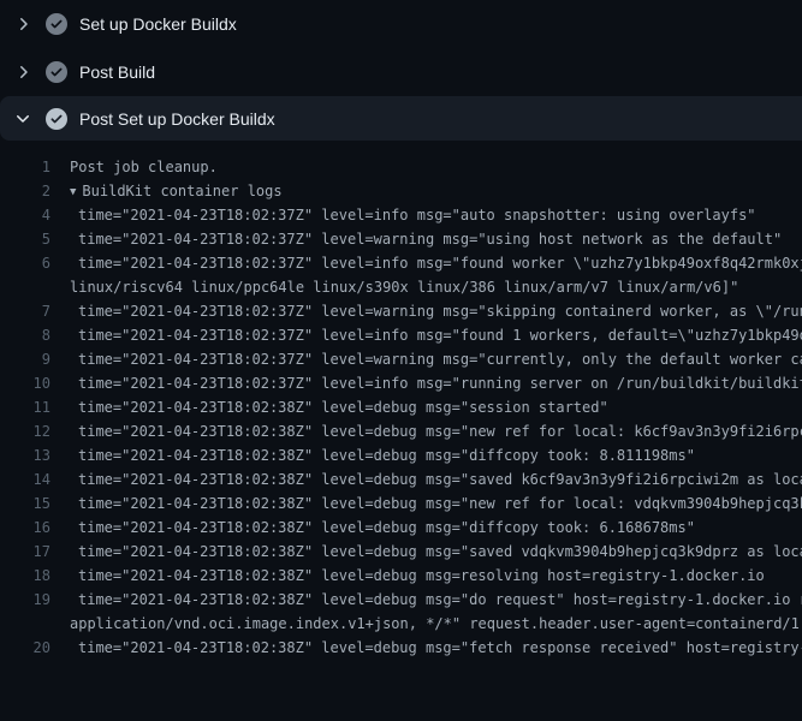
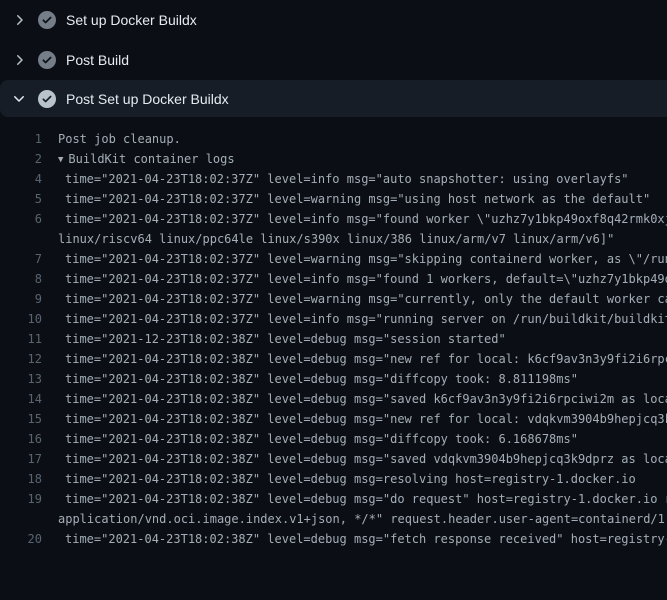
  Set up Docker Buildx
  Post Build
  Post Set up Docker Buildx
  1
  Post job cleanup.
  2
  ▼ BuildKit container logs
  4
  time="2021-04-23T18:02:37Z" level=info msg="auto snapshotter: using overlayfs"
  5
  time="2021-04-23T18:02:37Z" level=warning msg="using host network as the default"
  6
  time="2021-04-23T18:02:37Z" level=info msg="found worker \"uzhz7y1bkp49oxf8q42rmk0x
  linux/riscv64 linux/ppc64le linux/s390x linux/386 linux/arm/v7 linux/arm/v6]"
  7
  time="2021-04-23T18:02:37Z" level=warning msg="skipping containerd worker, as \"/ru
  8
  time="2021-04-23T18:02:37Z" level=info msg="found 1 workers, default=\"uzhz7y1bkp49
  9
  time="2021-04-23T18:02:37Z" level=warning msg="currently, only the default worker c
  10
  time="2021-04-23T18:02:37Z" level=info msg="running server on /run/buildkit/buildki
  11
- time="2021-04-23T18:02:38Z" level=debug msg="session started"
+ time="2021-12-23T18:02:38Z" level=debug msg="session started"
  12
  time="2021-04-23T18:02:38Z" level=debug msg="new ref for local: k6cf9av3n3y9fi2i6rp
  13
  time="2021-04-23T18:02:38Z" level=debug msg="diffcopy took: 8.811198ms"
  14
  time="2021-04-23T18:02:38Z" level=debug msg="saved k6cf9av3n3y9fi2i6rpciwi2m as loc
  15
  time="2021-04-23T18:02:38Z" level=debug msg="new ref for local: vdqkvm3904b9hepjcq3
  16
  time="2021-04-23T18:02:38Z" level=debug msg="diffcopy took: 6.168678ms"
  17
  time="2021-04-23T18:02:38Z" level=debug msg="saved vdqkvm3904b9hepjcq3k9dprz as loc
  18
  time="2021-04-23T18:02:38Z" level=debug msg=resolving host=registry-1.docker.io
  19
  time="2021-04-23T18:02:38Z" level=debug msg="do request" host=registry-1.docker.io
  application/vnd.oci.image.index.v1+json, */*" request.header.user-agent=containerd/1
  20
  time="2021-04-23T18:02:38Z" level=debug msg="fetch response received" host=registry
